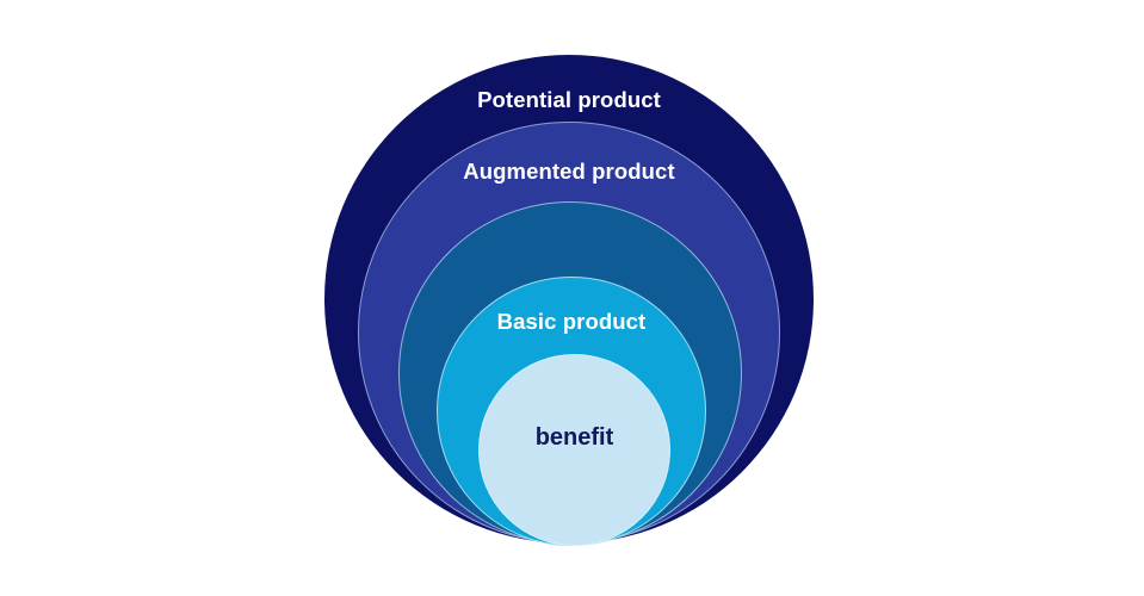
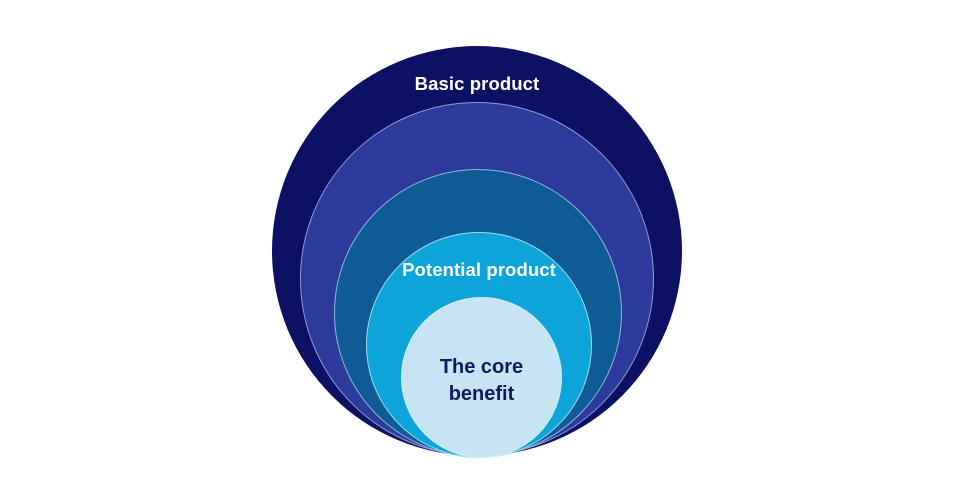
- Potential product
+ Basic product
- Augmented product
- Basic product
+ Potential product
+ The core
  benefit
